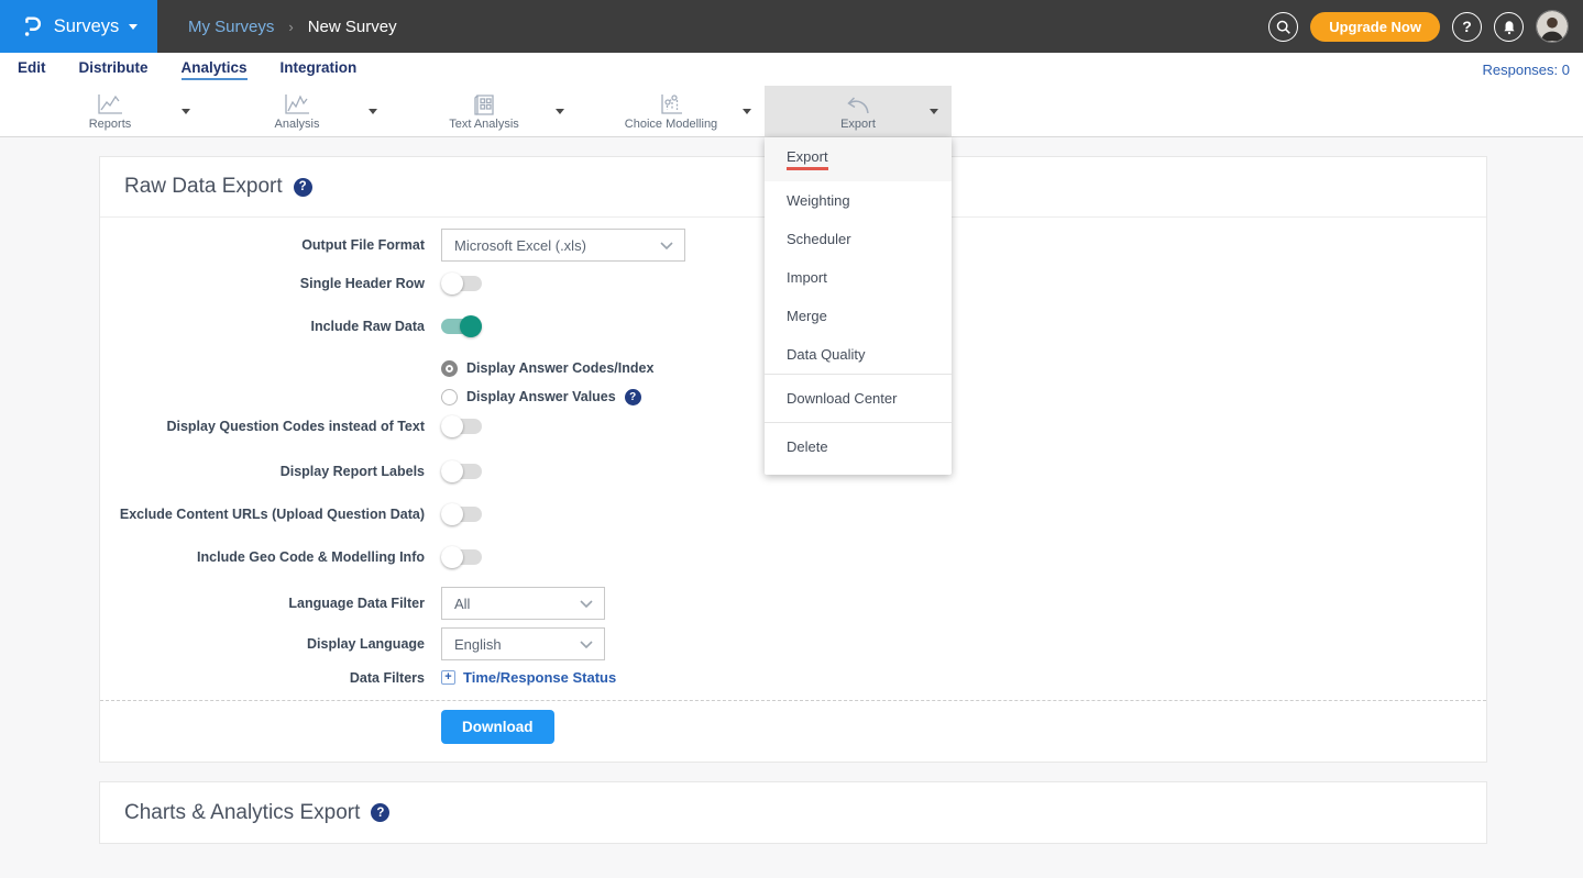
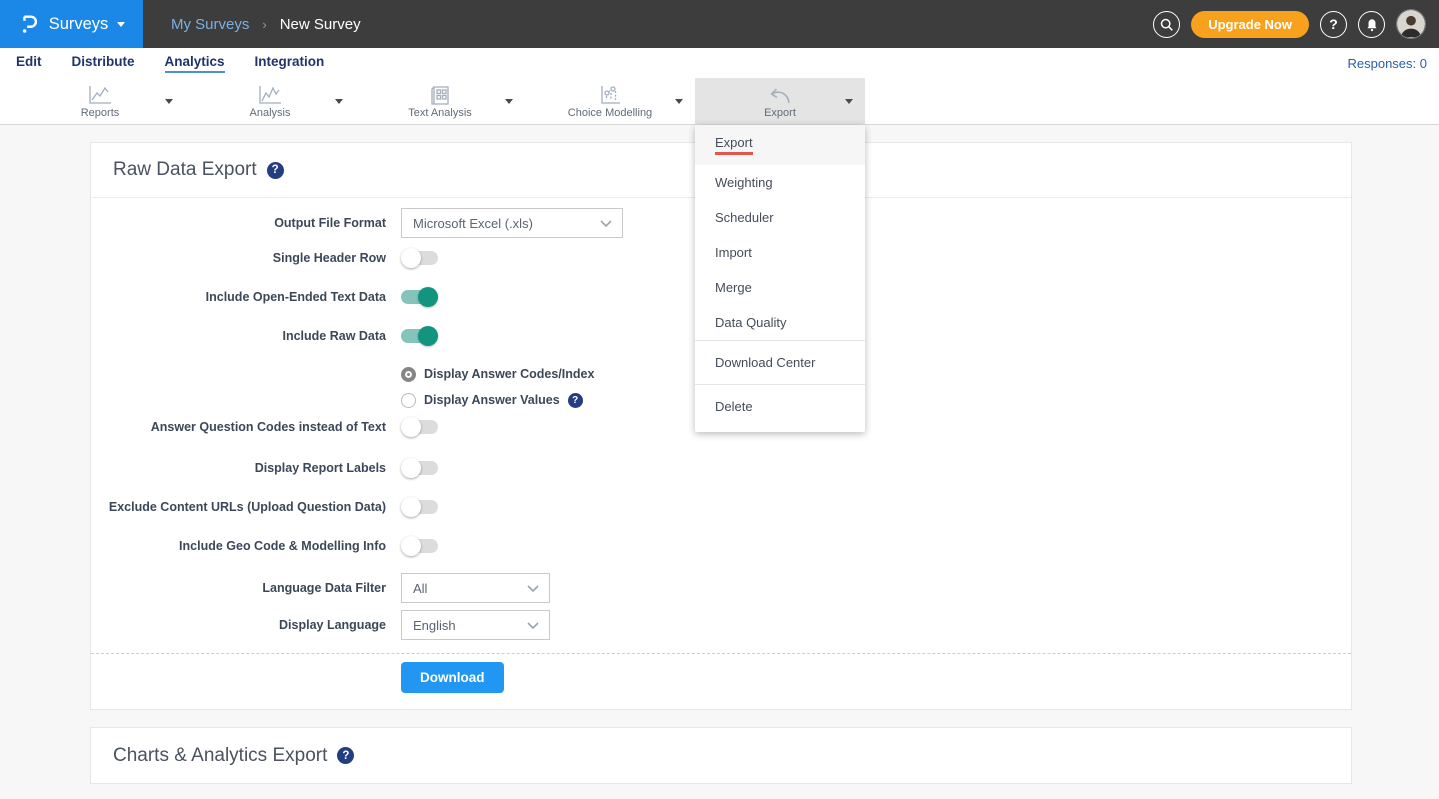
  Surveys
  My Surveys
  ›
  New Survey
  Upgrade Now
  ?
  Edit
  Distribute
  Analytics
  Integration
  Responses: 0
  Reports
  Analysis
  Text Analysis
  Choice Modelling
  Export
  Export
  Weighting
  Scheduler
  Import
  Merge
  Data Quality
  Download Center
  Delete
  Raw Data Export
  ?
  Output File Format
  Microsoft Excel (.xls)
  Single Header Row
+ Include Open-Ended Text Data
  Include Raw Data
  Display Answer Codes/Index
  Display Answer Values
  ?
- Display Question Codes instead of Text
+ Answer Question Codes instead of Text
  Display Report Labels
  Exclude Content URLs (Upload Question Data)
  Include Geo Code & Modelling Info
  Language Data Filter
  All
  Display Language
  English
- Data Filters
- +
- Time/Response Status
  Download
  Charts & Analytics Export
  ?
